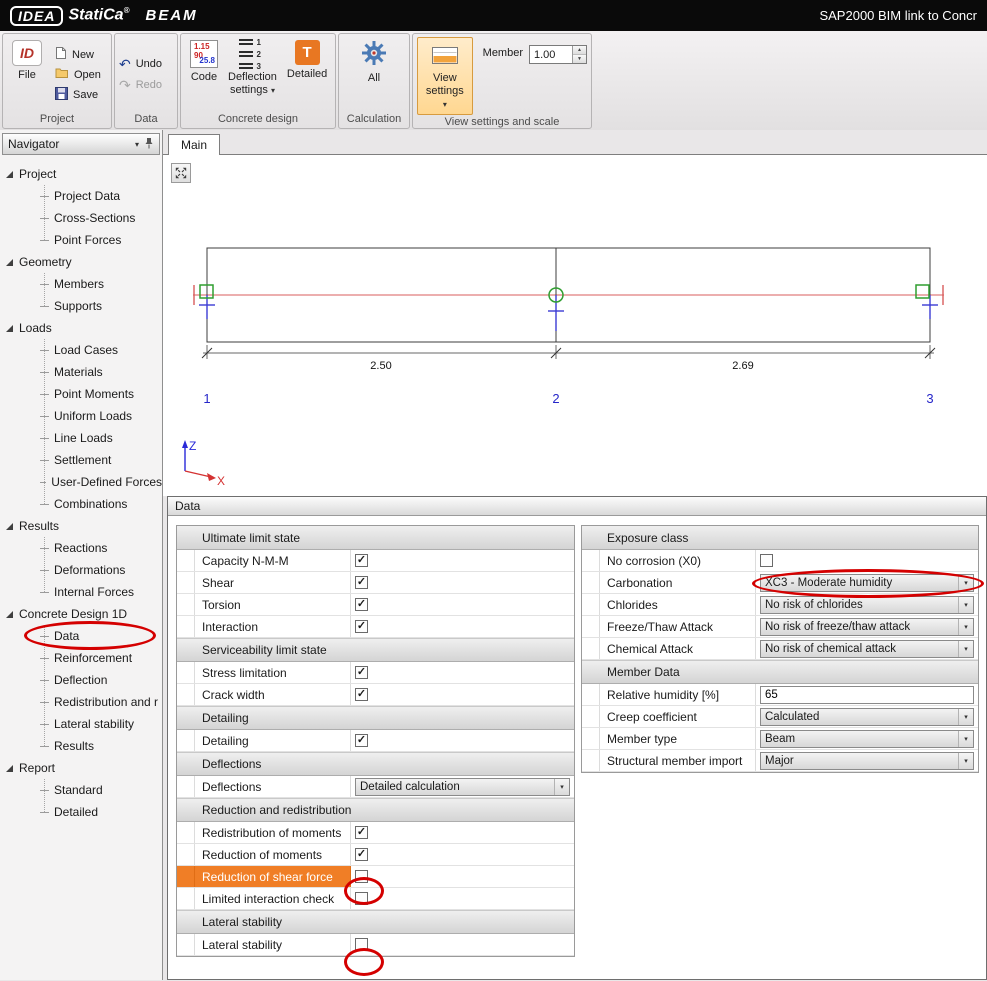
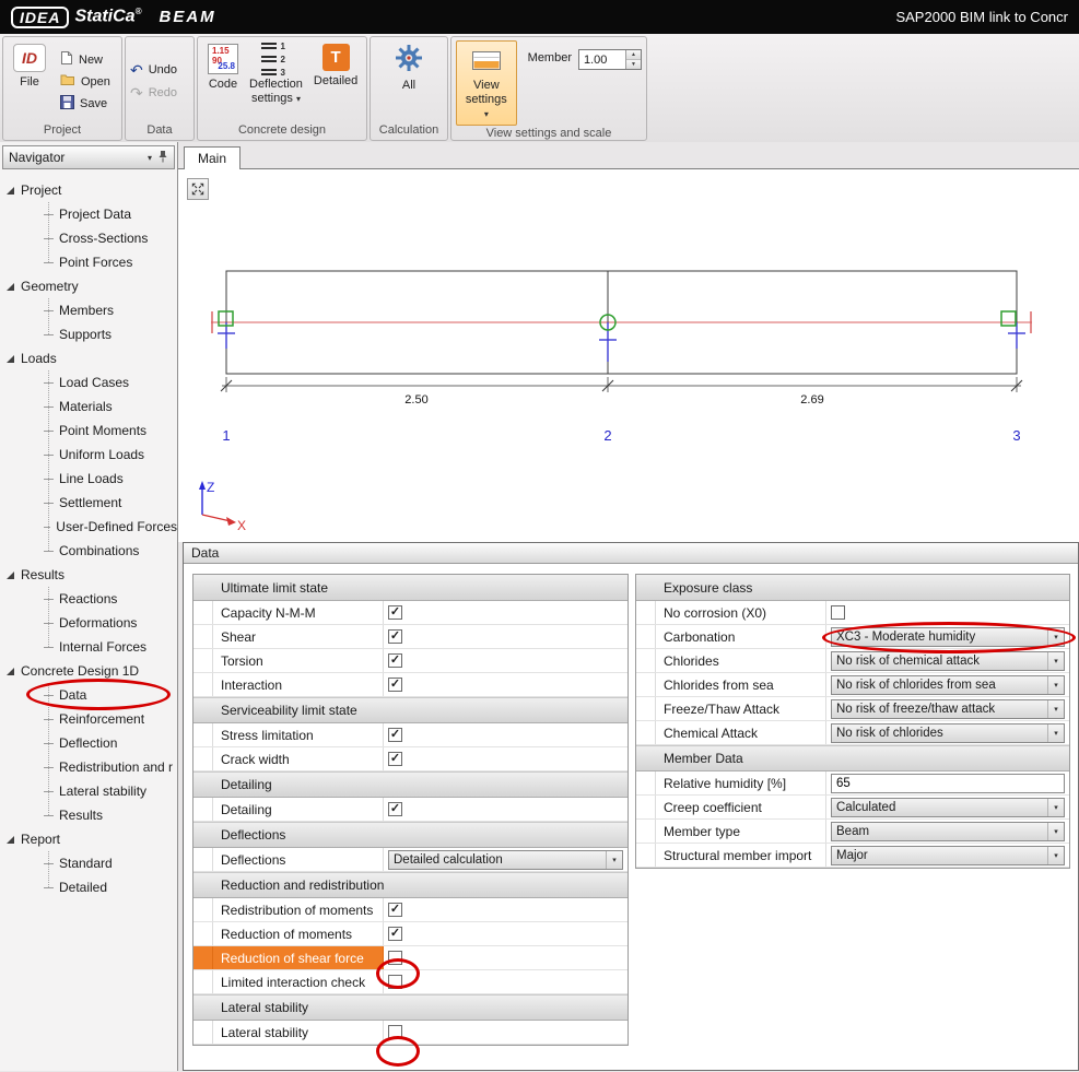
  IDEA
  StatiCa®
  BEAM
  SAP2000 BIM link to Concr
  ID
  File
  New
  Open
  Save
  Project
  ↶
  Undo
  ↷
  Redo
  Data
  1.15
  90
  25.8
  Code
  1
  2
  3
  Deflection
  settings ▾
  T
  Detailed
  Concrete design
  All
  Calculation
  View
  settings ▾
  Member
  1.00
  View settings and scale
  Navigator
  ▾
  Project
  Project Data
  Cross-Sections
  Point Forces
  Geometry
  Members
  Supports
  Loads
  Load Cases
  Materials
  Point Moments
  Uniform Loads
  Line Loads
  Settlement
  User-Defined Forces
  Combinations
  Results
  Reactions
  Deformations
  Internal Forces
  Concrete Design 1D
  Data
  Reinforcement
  Deflection
  Redistribution and r
  Lateral stability
  Results
  Report
  Standard
  Detailed
  Main
  2.50
  2.69
  1
  2
  3
  Z
  X
  Data
  Ultimate limit state
  Capacity N-M-M
  ✓
  Shear
  ✓
  Torsion
  ✓
  Interaction
  ✓
  Serviceability limit state
  Stress limitation
  ✓
  Crack width
  ✓
  Detailing
  Detailing
  ✓
  Deflections
  Deflections
  Detailed calculation
  Reduction and redistribution
  Redistribution of moments
  ✓
  Reduction of moments
  ✓
  Reduction of shear force
  Limited interaction check
  Lateral stability
  Lateral stability
  Exposure class
  No corrosion (X0)
  Carbonation
  XC3 - Moderate humidity
  Chlorides
- No risk of chlorides
+ No risk of chemical attack
+ Chlorides from sea
+ No risk of chlorides from sea
  Freeze/Thaw Attack
  No risk of freeze/thaw attack
  Chemical Attack
- No risk of chemical attack
+ No risk of chlorides
  Member Data
  Relative humidity [%]
  65
  Creep coefficient
  Calculated
  Member type
  Beam
  Structural member import
  Major
